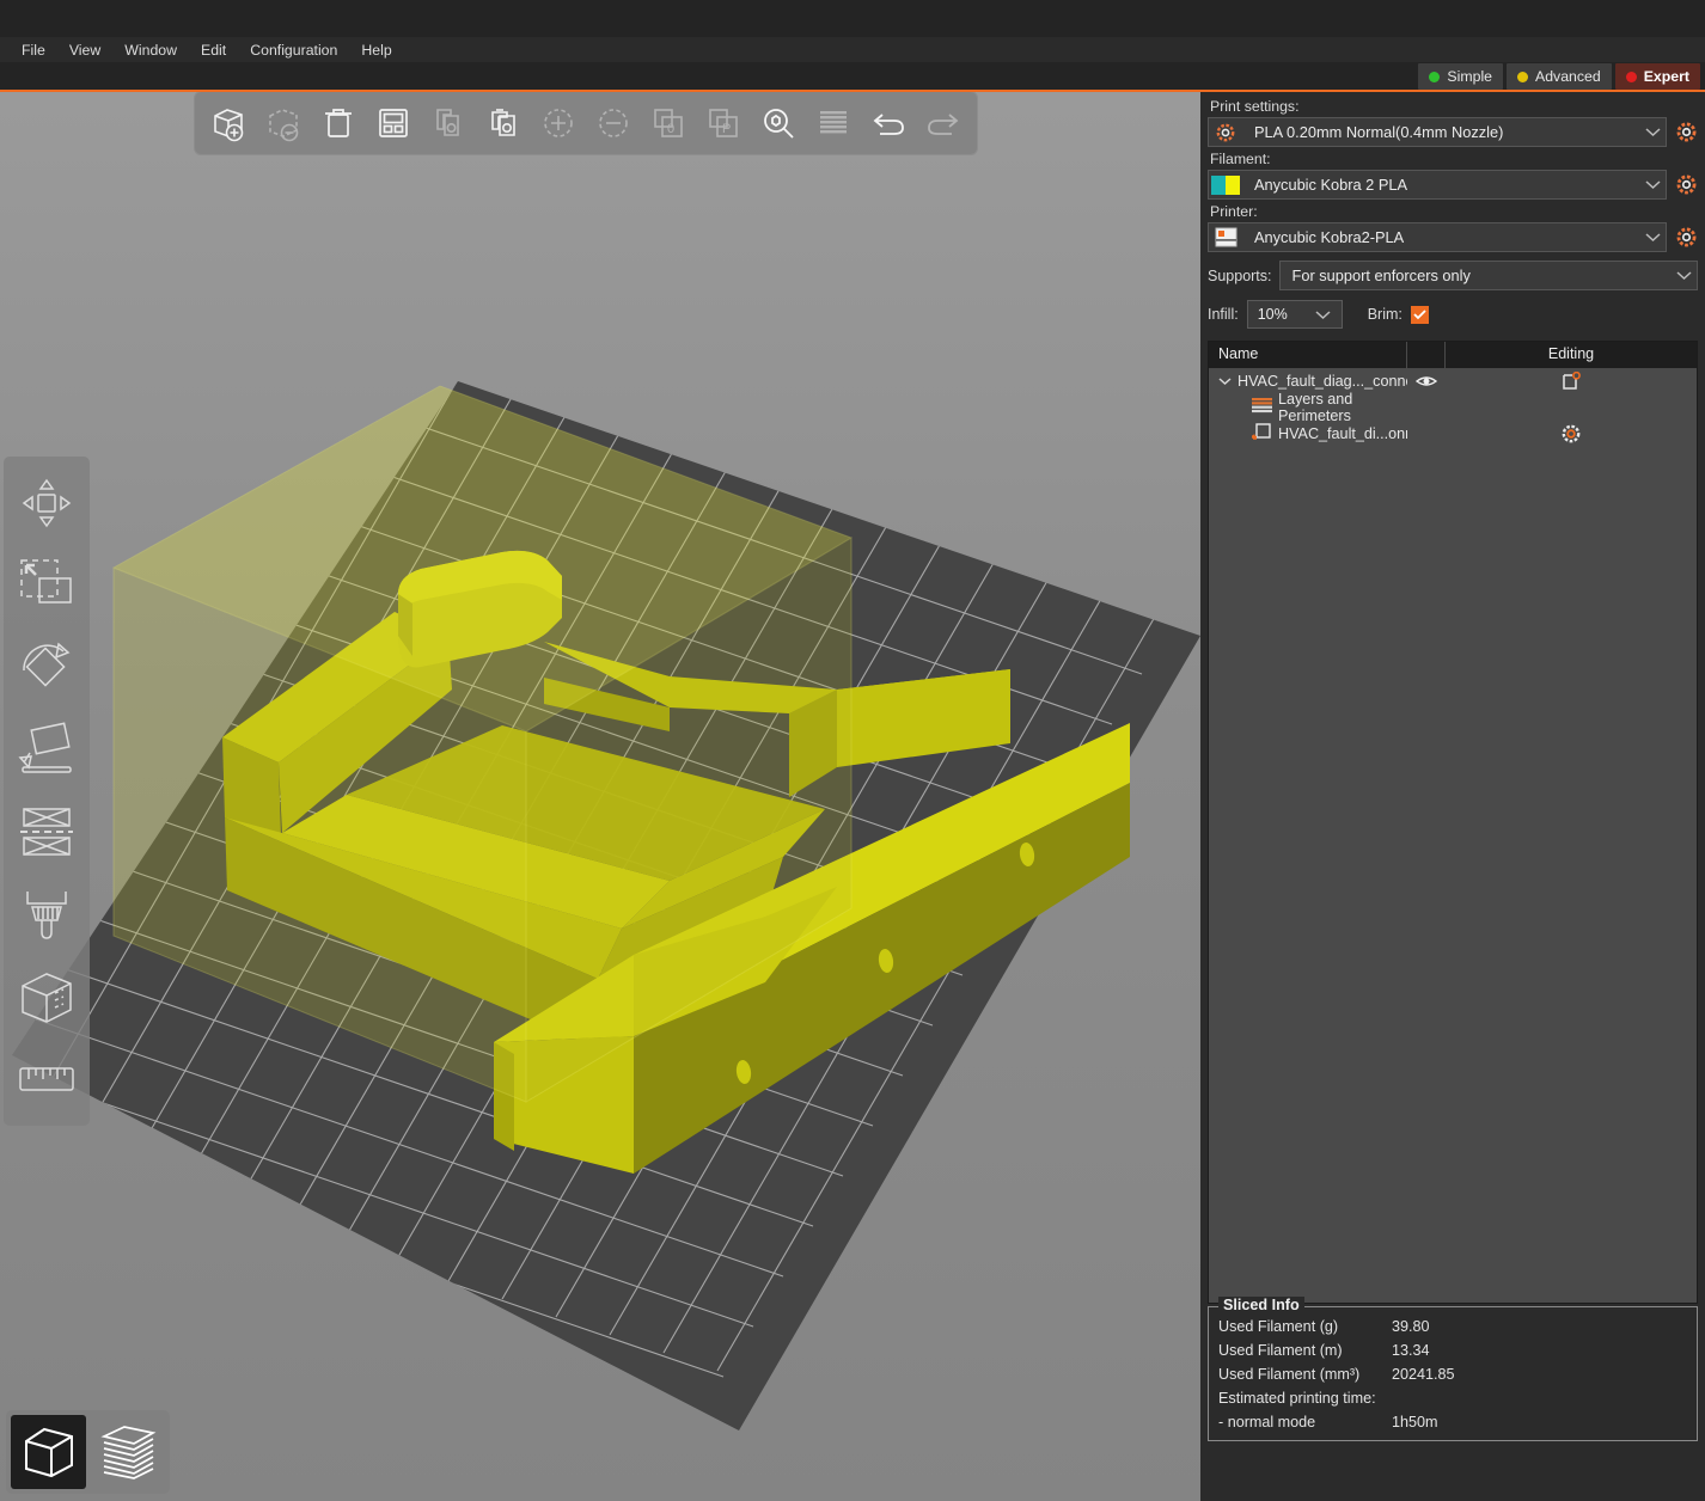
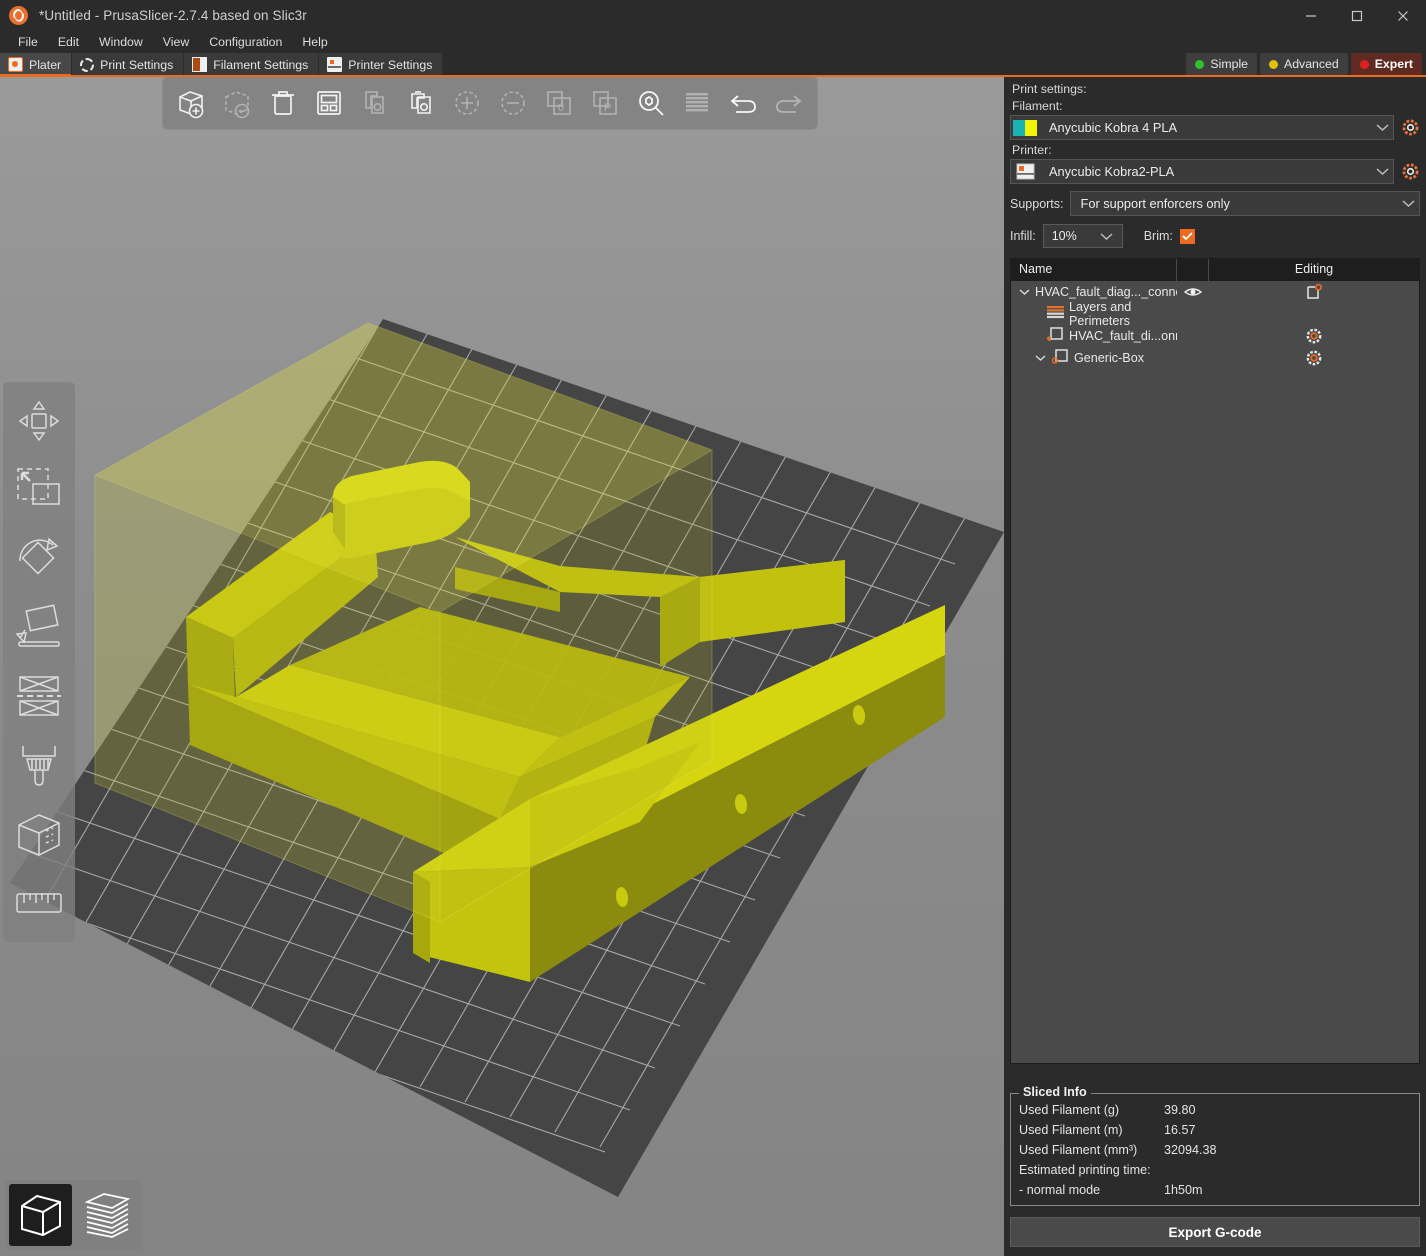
+ *Untitled - PrusaSlicer-2.7.4 based on Slic3r
  File
- View
+ Edit
  Window
- Edit
+ View
  Configuration
  Help
+ Plater
+ Print Settings
+ Filament Settings
+ Printer Settings
  Simple
  Advanced
  Expert
  0
  P
  Print settings:
- PLA 0.20mm Normal(0.4mm Nozzle)
  Filament:
- Anycubic Kobra 2 PLA
+ Anycubic Kobra 4 PLA
  Printer:
  Anycubic Kobra2-PLA
  Supports:
  For support enforcers only
  Infill:
  10%
  Brim:
  Name
  Editing
  HVAC_fault_diag..._conn
  Layers and Perimeters
+ Generic-Box
  Sliced Info
  Used Filament (g)
  39.80
  Used Filament (m)
- 13.34
+ 16.57
  Used Filament (mm³)
- 20241.85
+ 32094.38
  Estimated printing time:
  - normal mode
  1h50m
+ Export G-code
